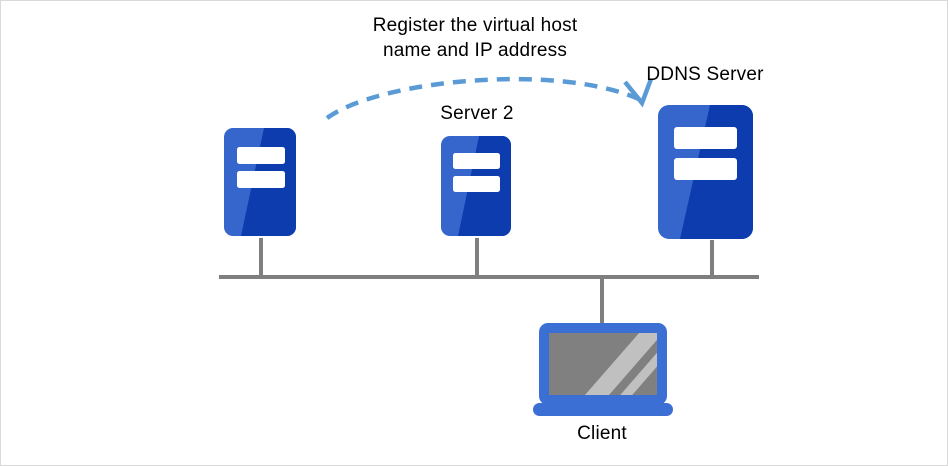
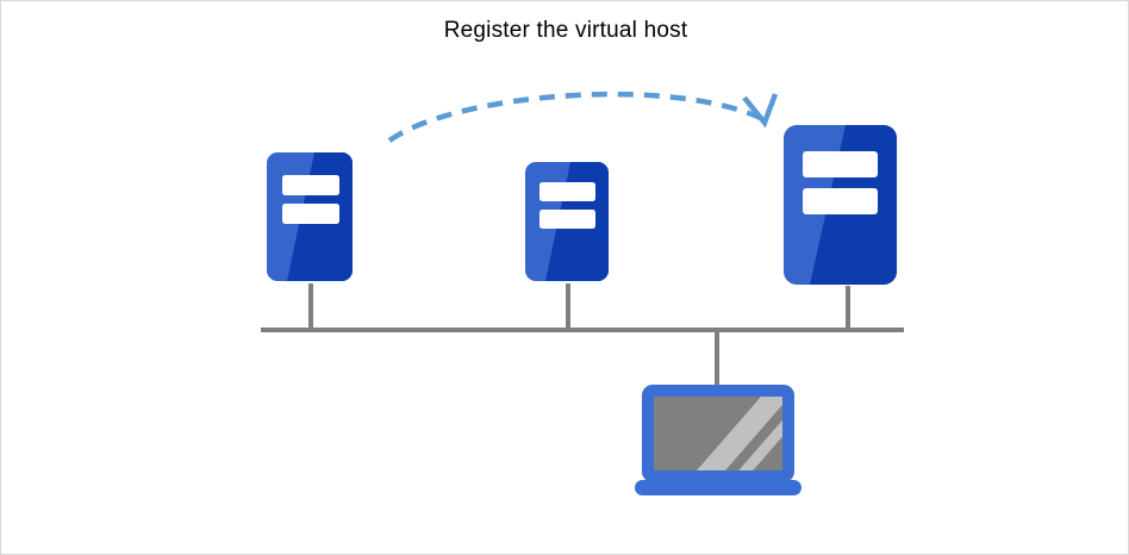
  Register the virtual host
- name and IP address
- Server 2
- DDNS Server
- Client
